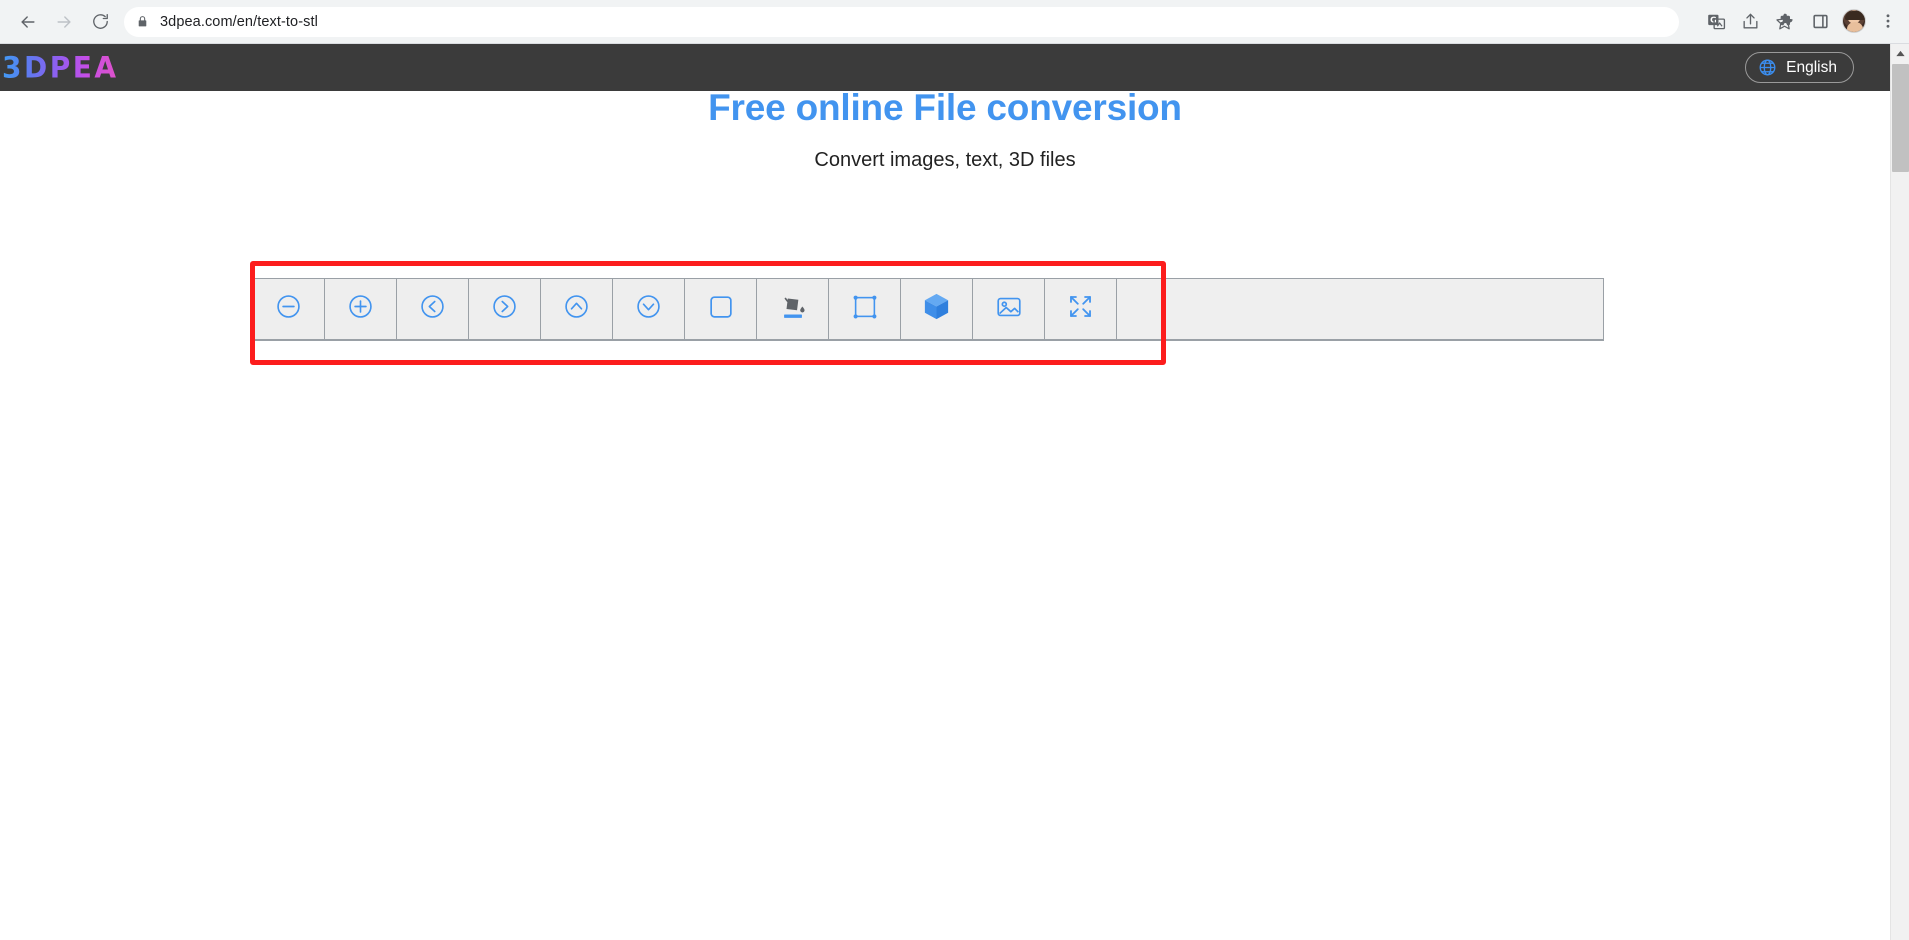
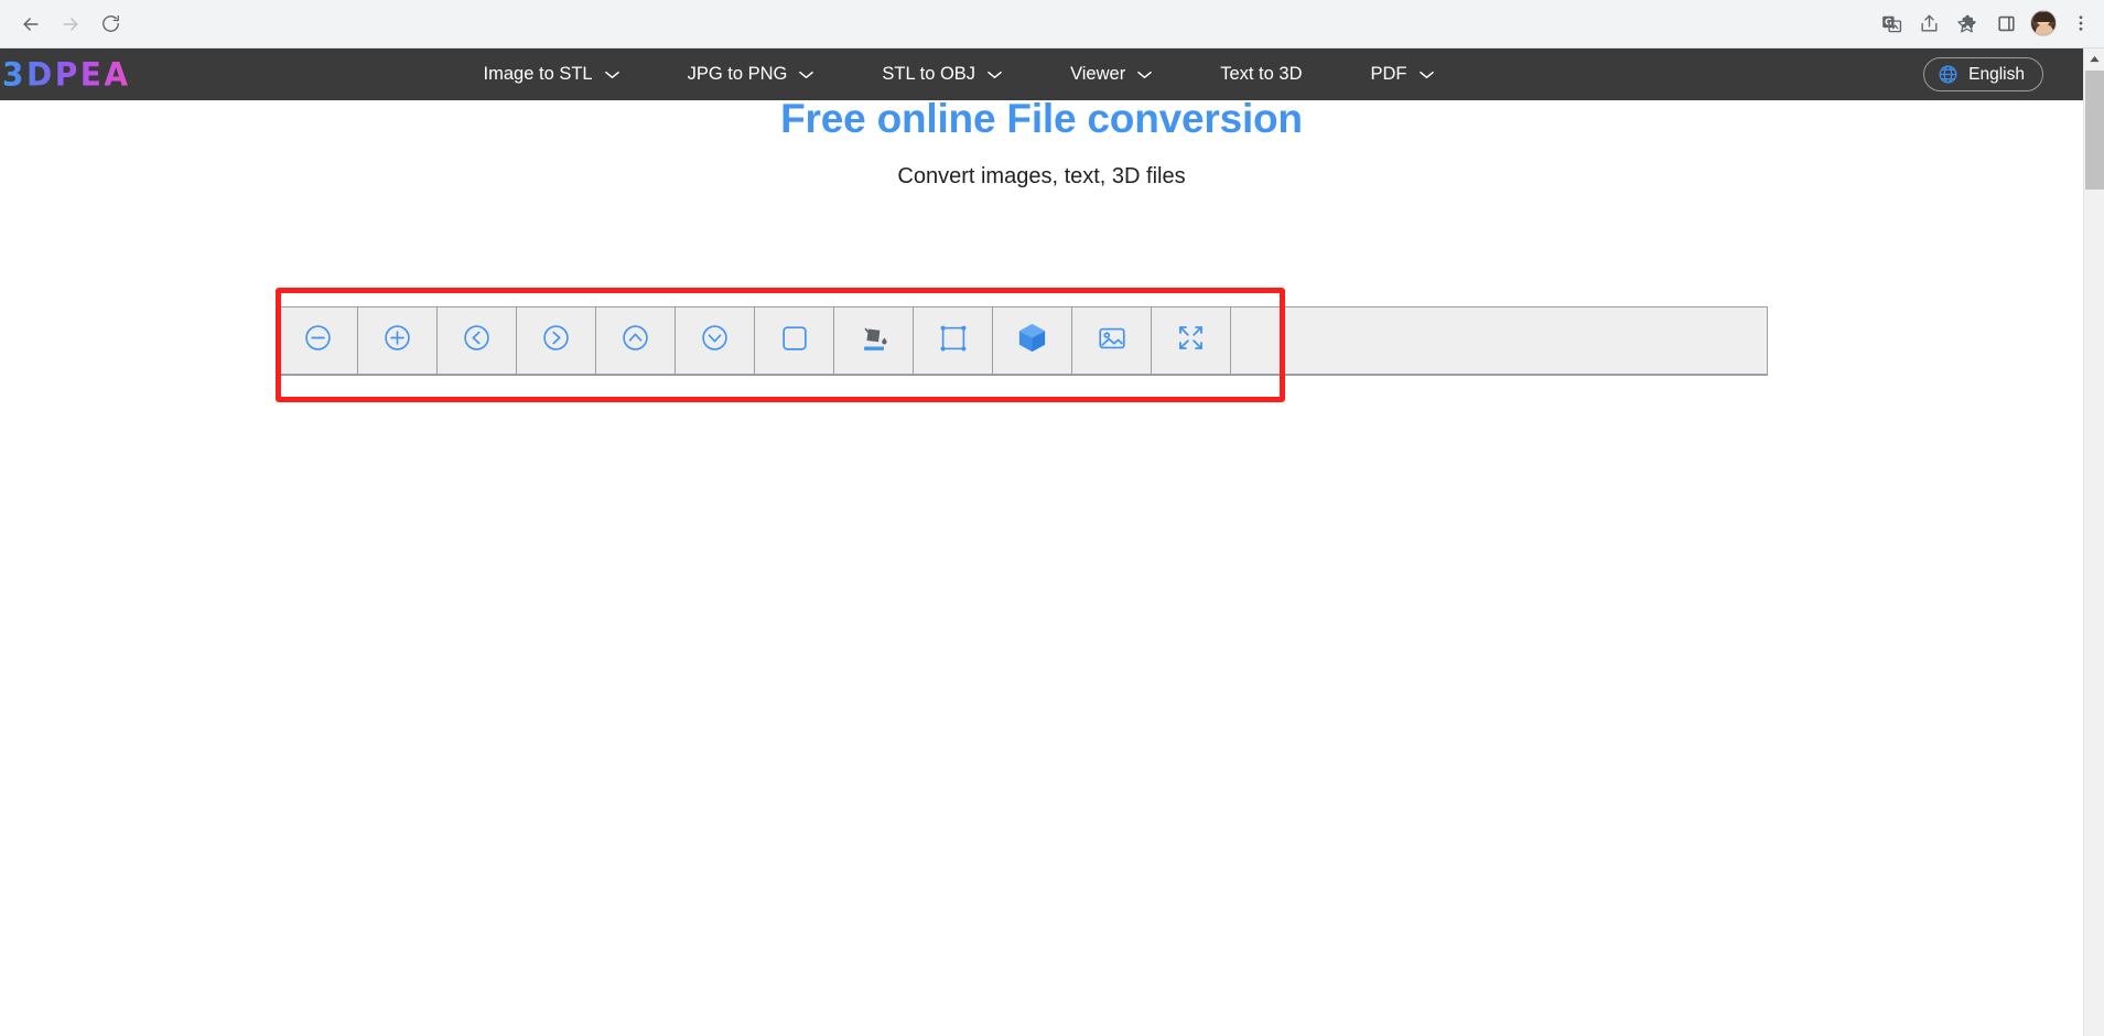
- 3dpea.com/en/text-to-stl
  G
  3DPEA
+ Image to STL
+ JPG to PNG
+ STL to OBJ
+ Viewer
+ Text to 3D
+ PDF
  English
  Free online File conversion
  Convert images, text, 3D files
